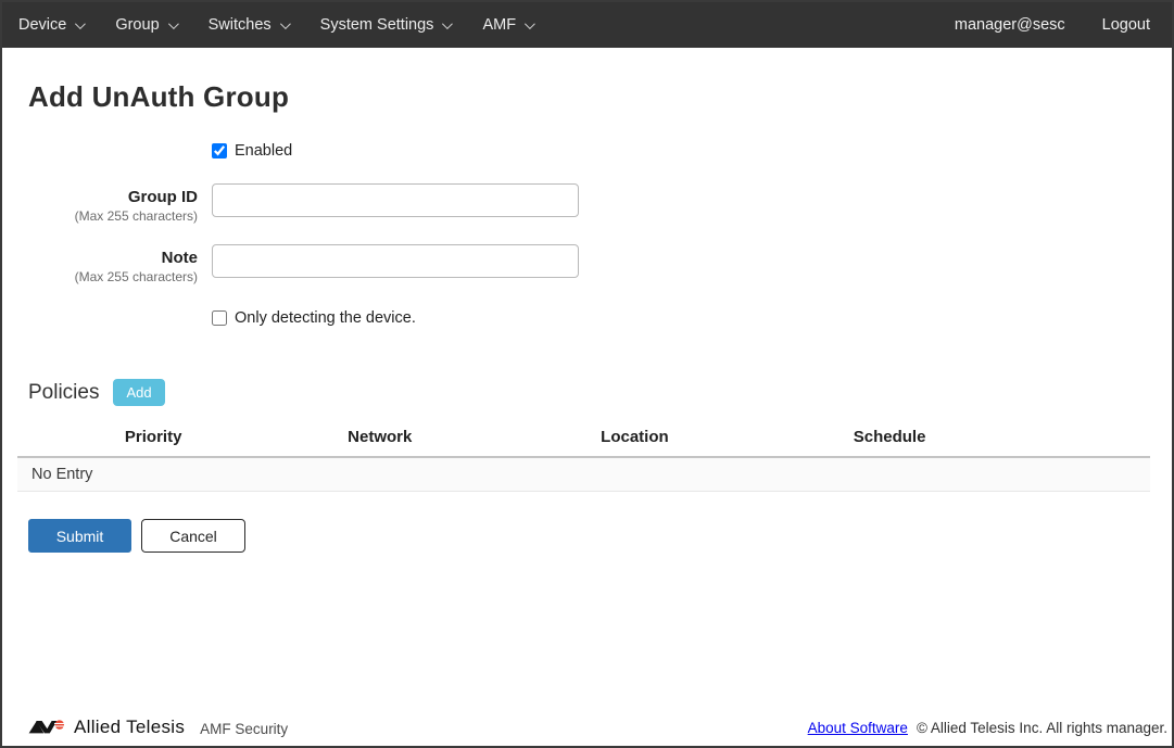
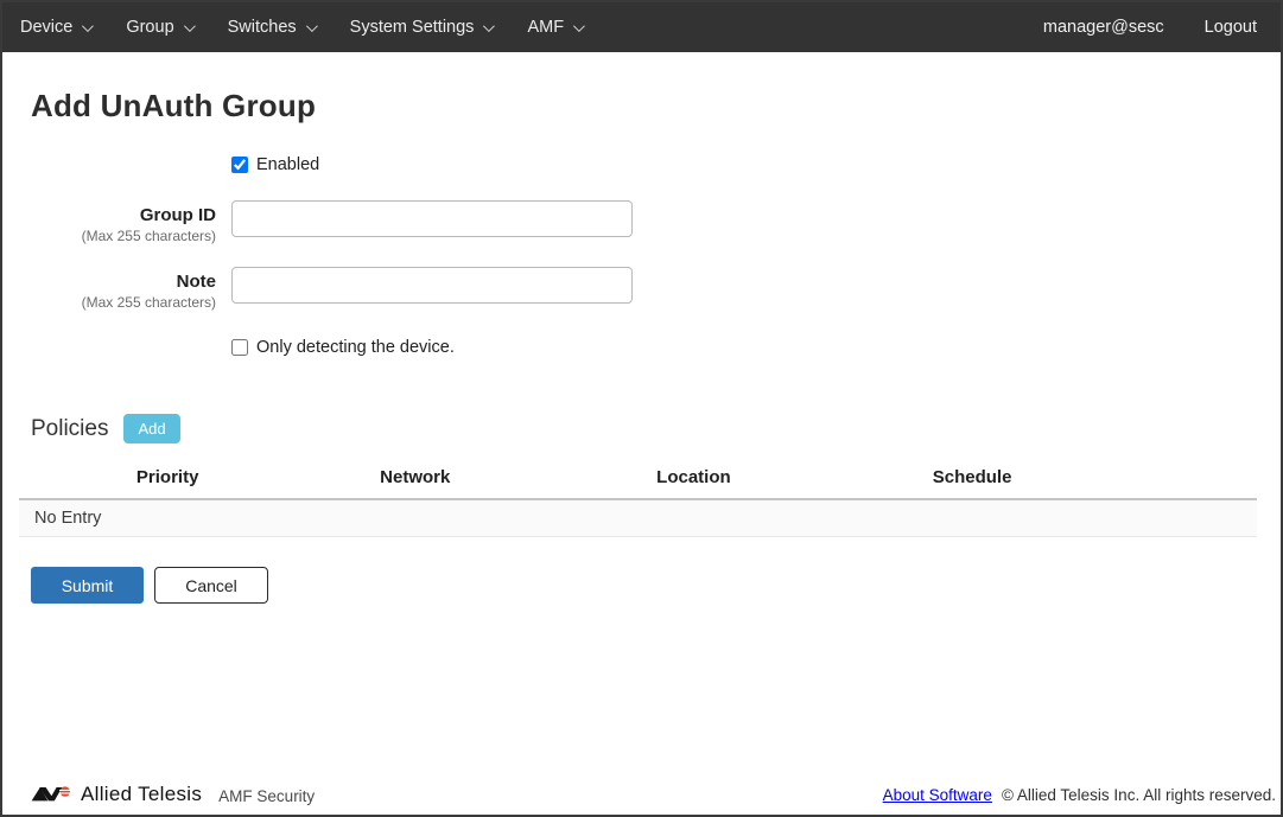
  Device
  Group
  Switches
  System Settings
  AMF
  manager@sesc
  Logout
  Add UnAuth Group
  Enabled
  Group ID
  (Max 255 characters)
  Note
  (Max 255 characters)
  Only detecting the device.
  Policies
  Add
  Priority	Network	Location	Schedule
  No Entry
  Submit
  Cancel
  Allied Telesis
  AMF Security
  About Software
- © Allied Telesis Inc. All rights manager.
+ © Allied Telesis Inc. All rights reserved.
